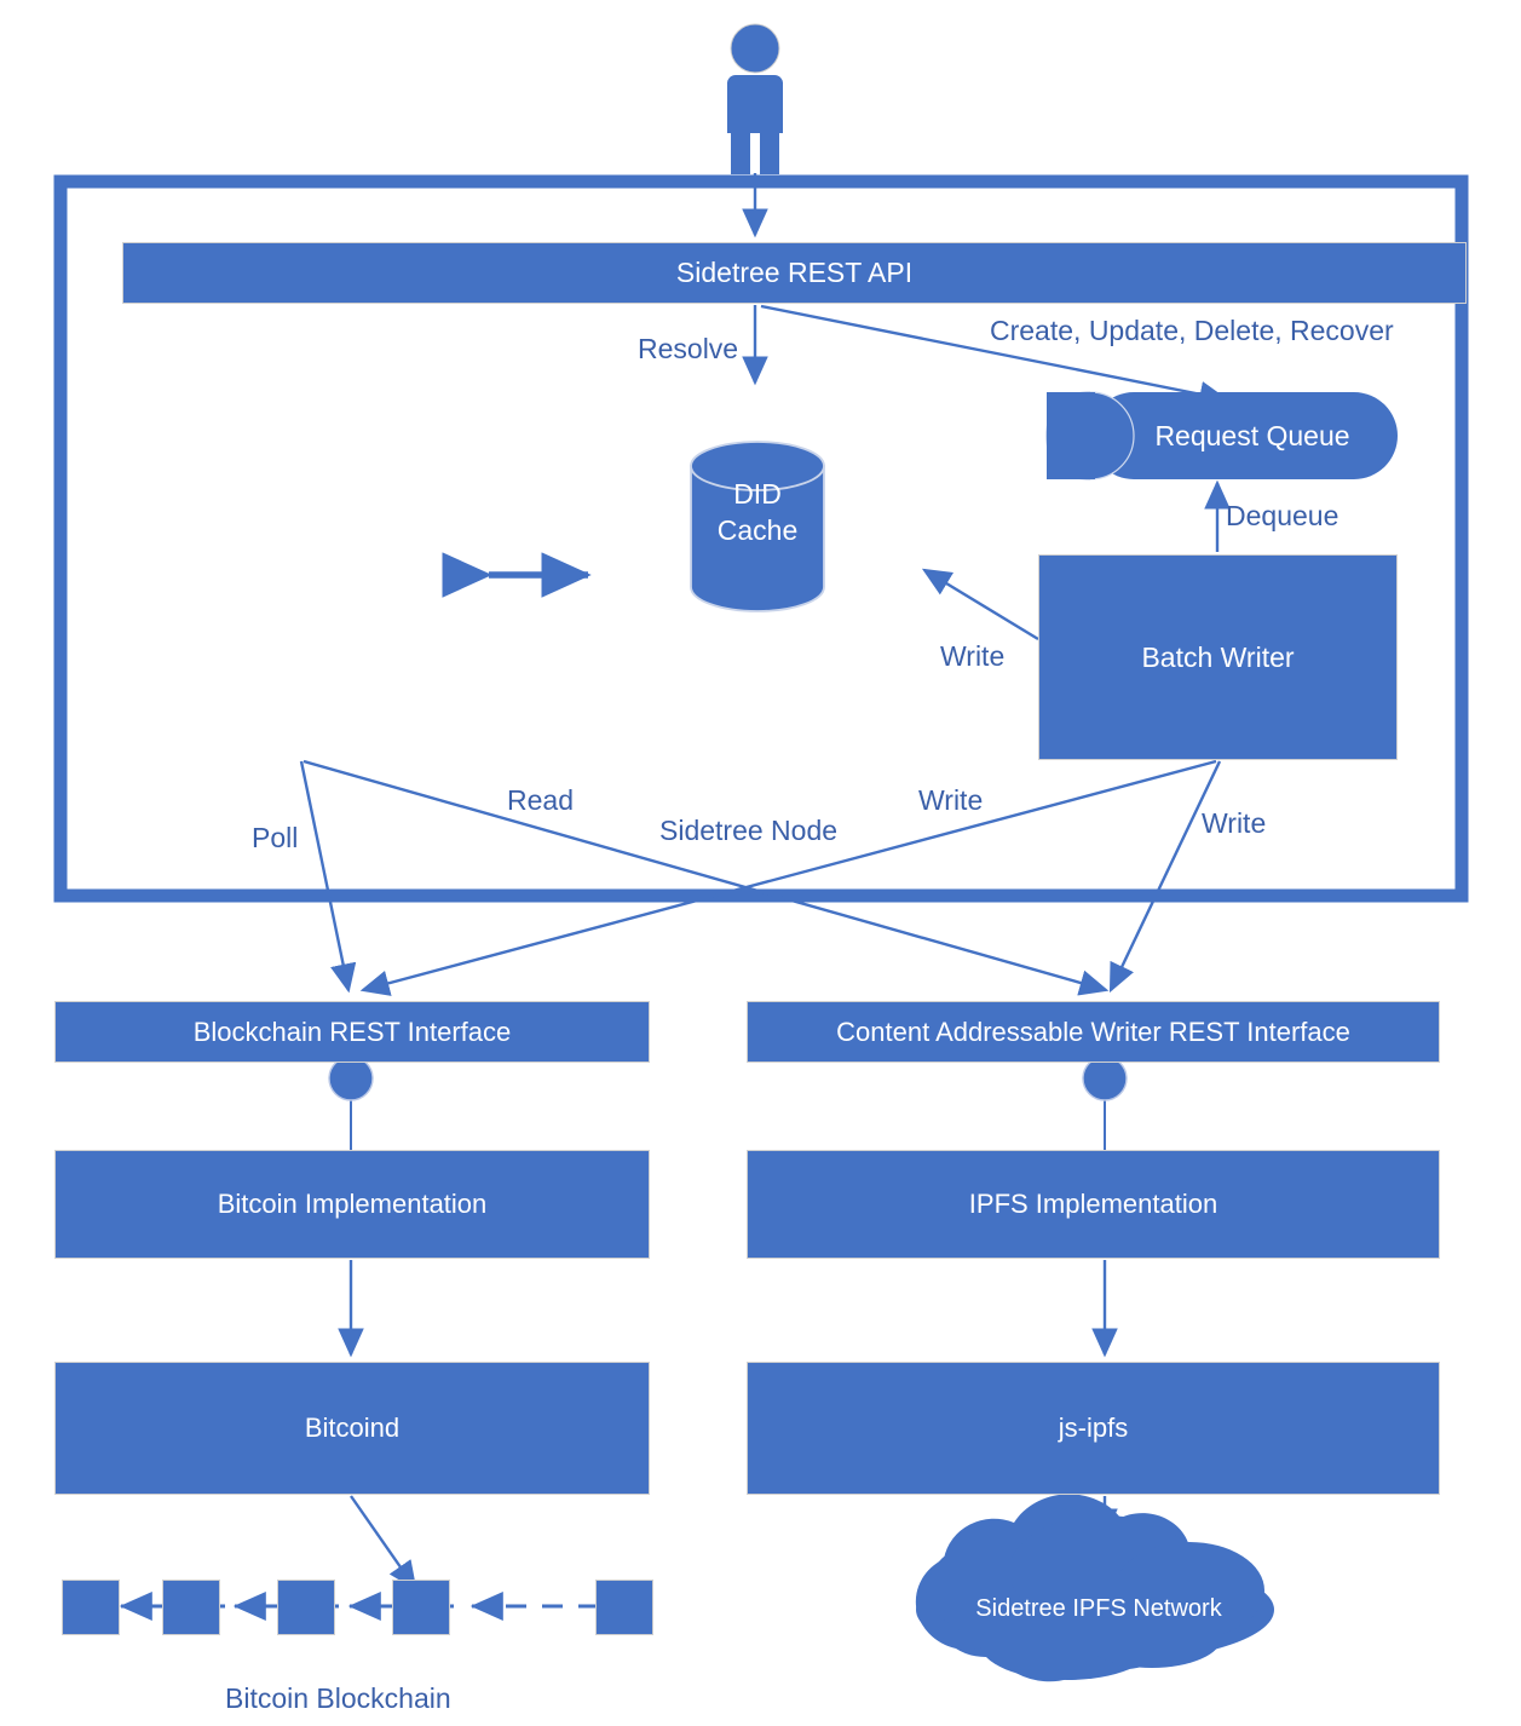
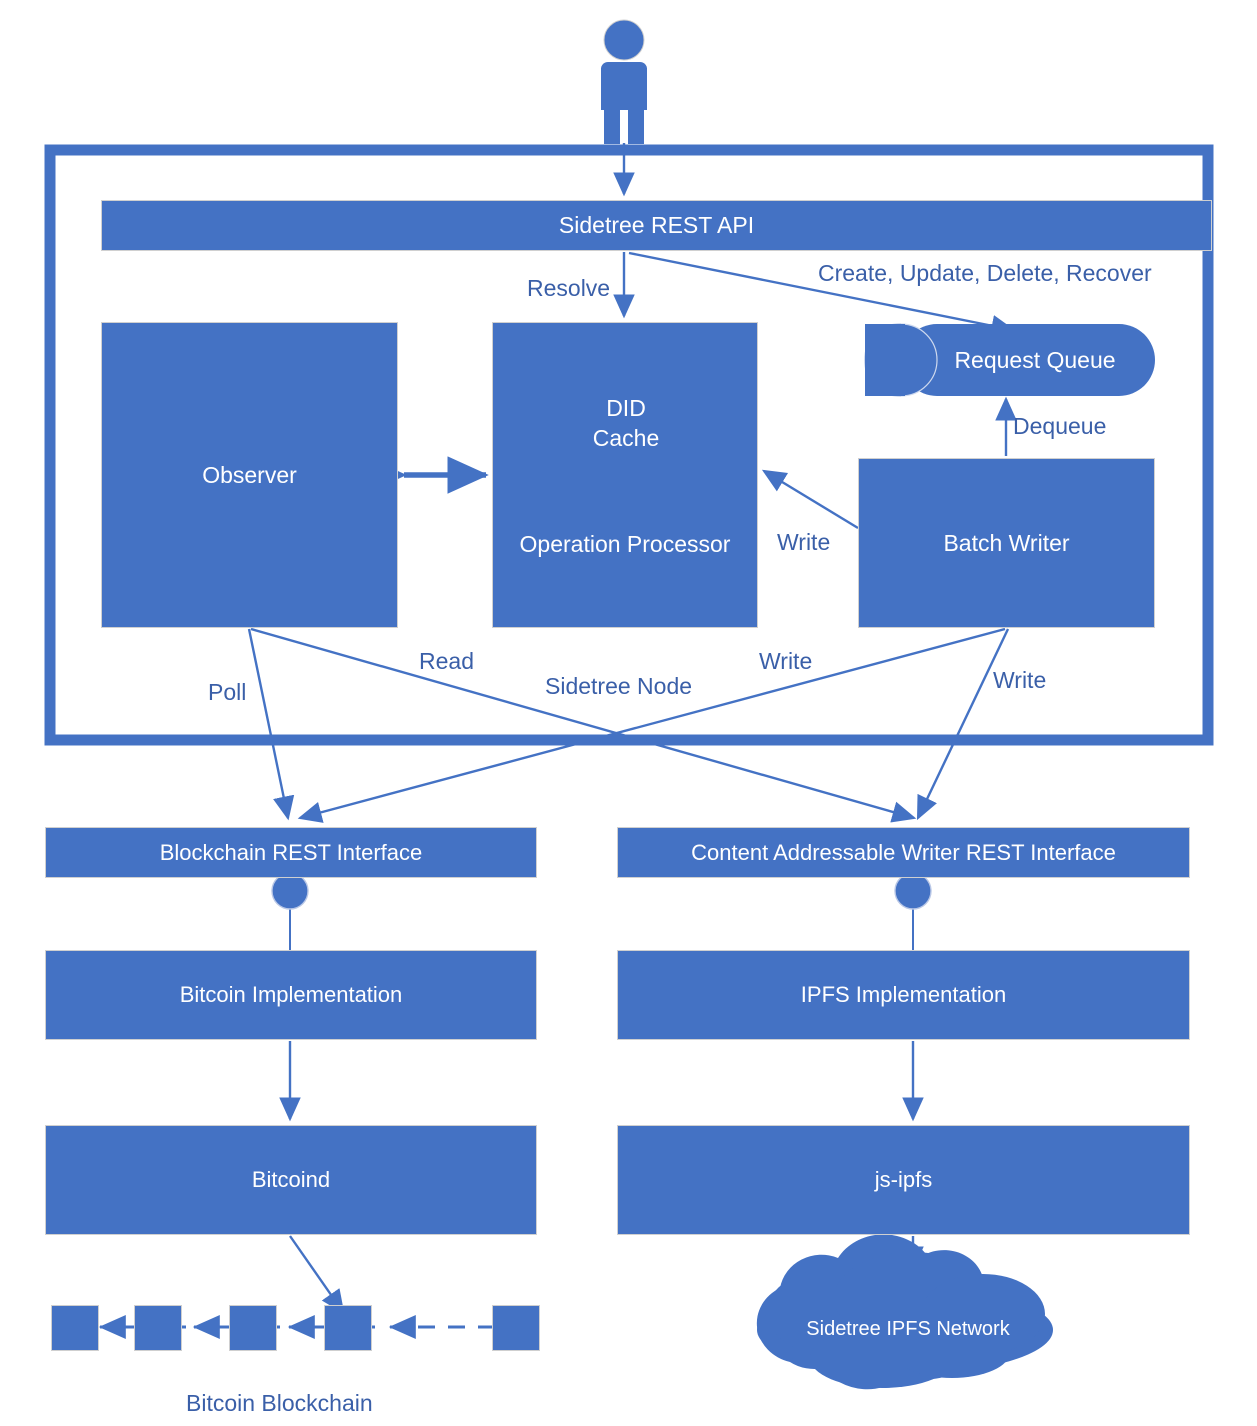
  Sidetree REST API
+ Observer
+ Operation Processor
  DID
  Cache
  Request Queue
  Batch Writer
  Blockchain REST Interface
  Content Addressable Writer REST Interface
  Bitcoin Implementation
  IPFS Implementation
  Bitcoind
  js-ipfs
  Sidetree IPFS Network
  Bitcoin Blockchain
  Sidetree Node
  Resolve
  Create, Update, Delete, Recover
  Dequeue
  Write
  Read
  Poll
  Write
  Write
